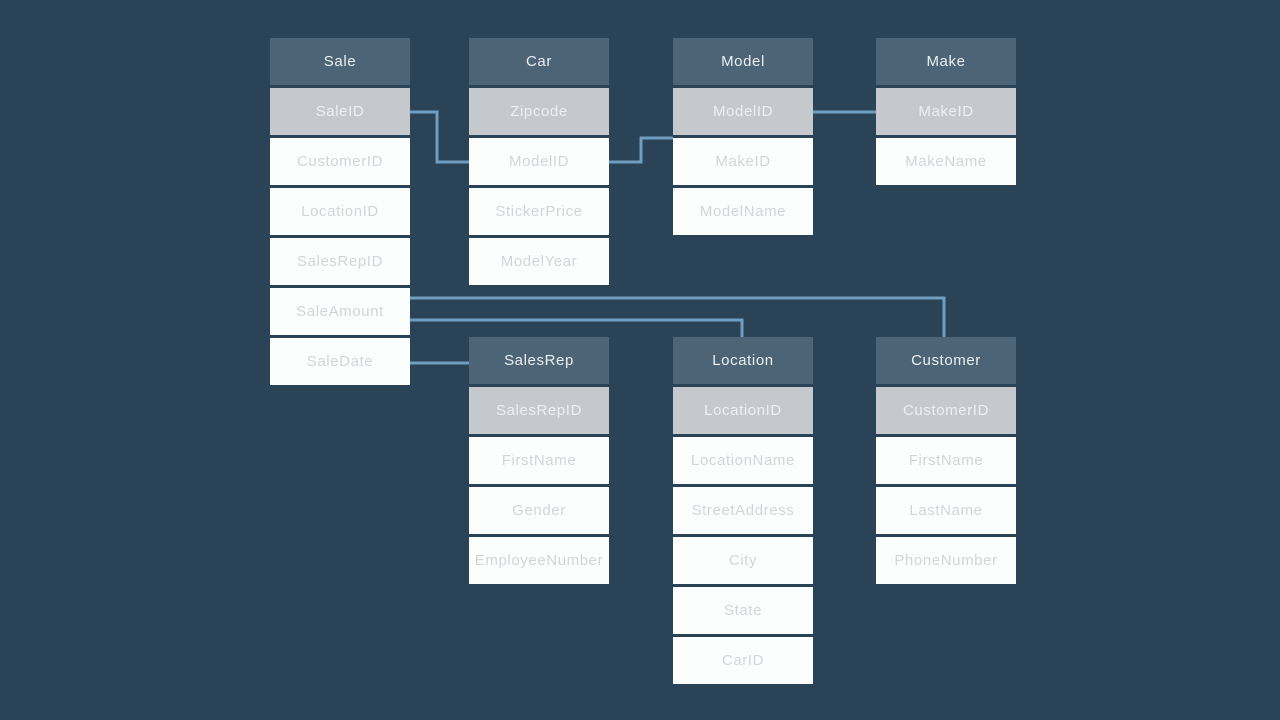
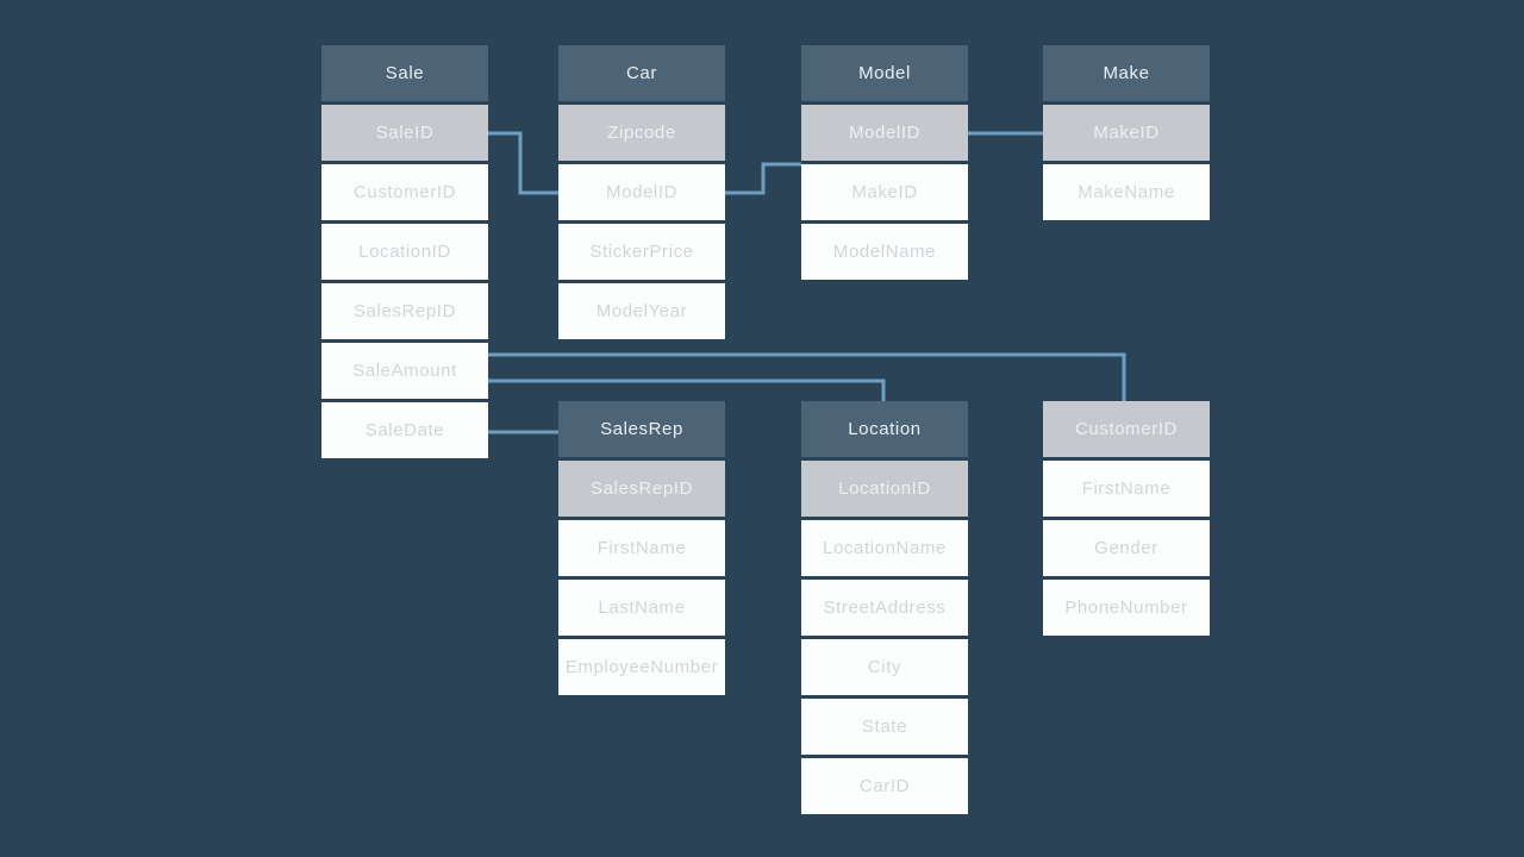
  Sale
  SaleID
  CustomerID
  LocationID
  SalesRepID
  SaleAmount
  SaleDate
  Car
  Zipcode
  ModelID
  StickerPrice
  ModelYear
  Model
  ModelID
  MakeID
  ModelName
  Make
  MakeID
  MakeName
  SalesRep
  SalesRepID
  FirstName
- Gender
+ LastName
  EmployeeNumber
  Location
  LocationID
  LocationName
  StreetAddress
  City
  State
  CarID
- Customer
  CustomerID
  FirstName
- LastName
+ Gender
  PhoneNumber
